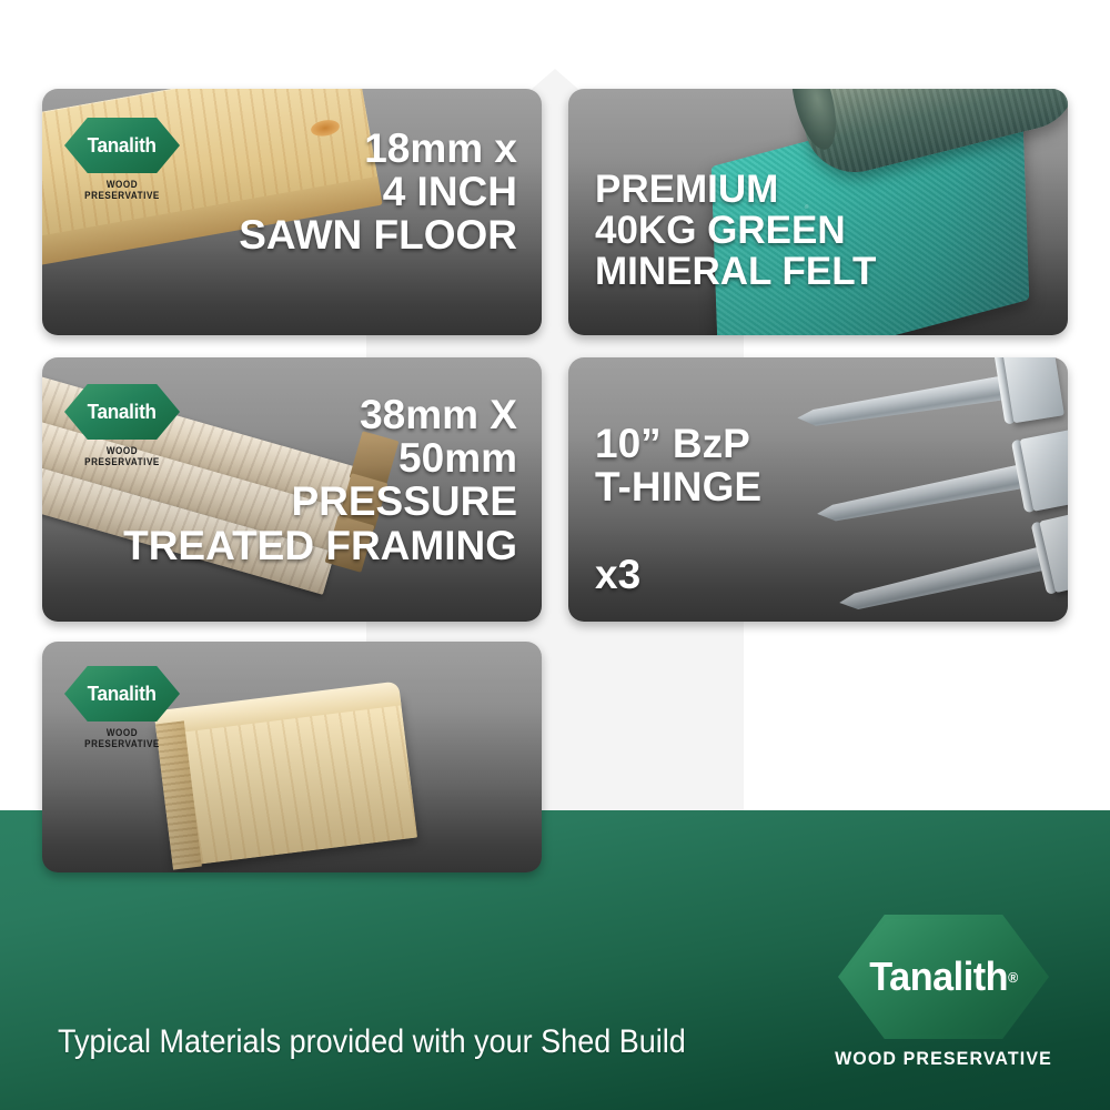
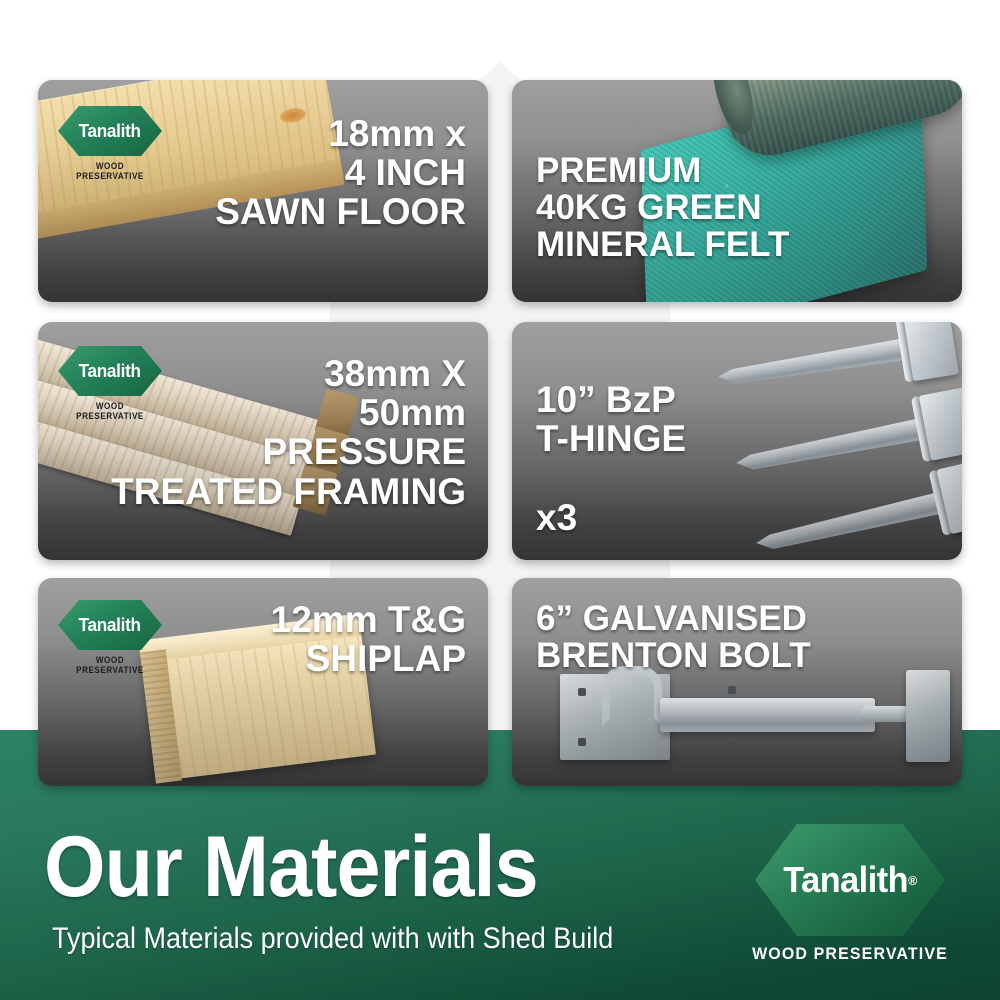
+ Our Materials
- Typical Materials provided with your Shed Build
+ Typical Materials provided with with Shed Build
  Tanalith
  WOOD PRESERVATIVE
  18mm x
  4 INCH
  SAWN FLOOR
  PREMIUM
  40KG GREEN
  MINERAL FELT
  Tanalith
  WOOD PRESERVATIVE
  38mm X
  50mm
  PRESSURE
  TREATED FRAMING
  10” BzP
  T-HINGE
  x3
  Tanalith
  WOOD PRESERVATIVE
+ 12mm T&G
+ SHIPLAP
+ 6” GALVANISED
+ BRENTON BOLT
  Tanalith
  ®
  WOOD PRESERVATIVE
